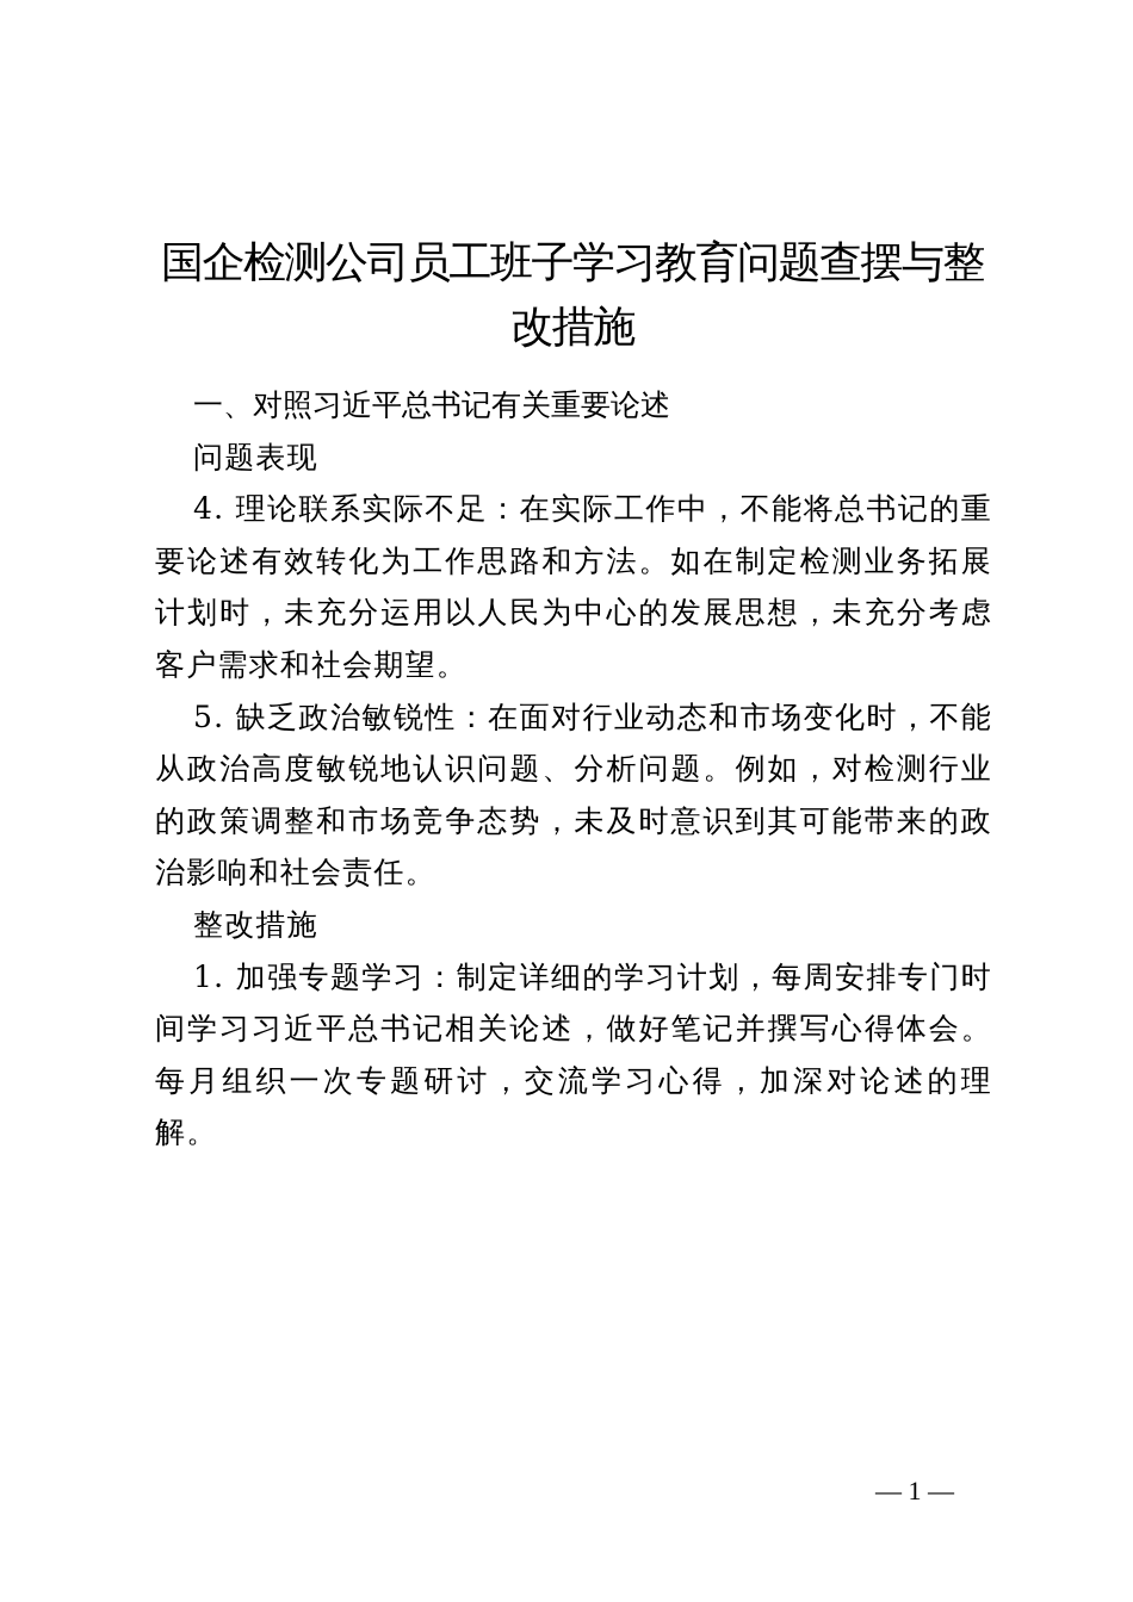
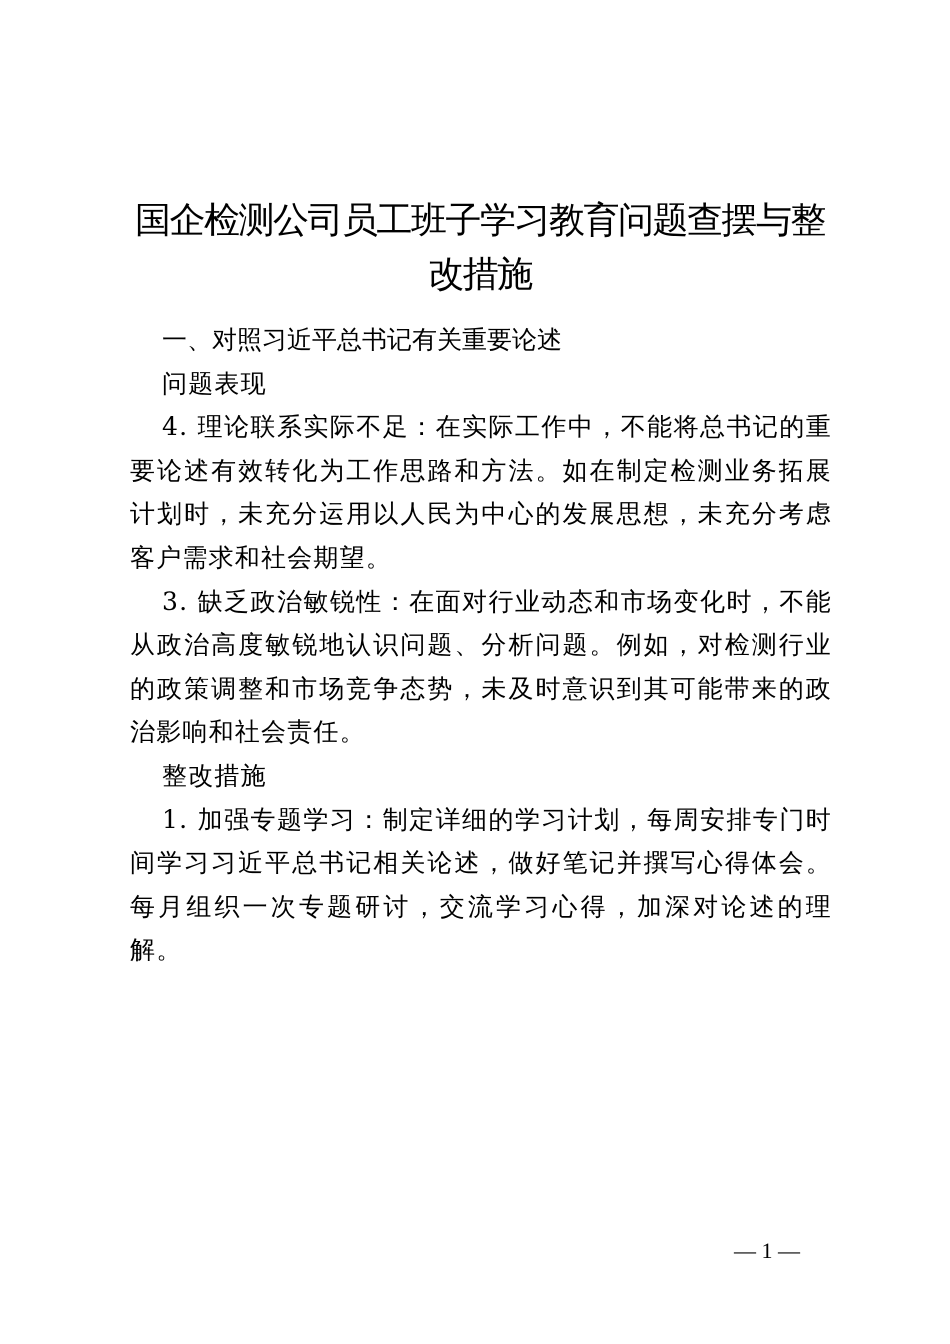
  国企检测公司员工班子学习教育问题查摆与整改措施
  一、对照习近平总书记有关重要论述
  问题表现
  4. 理论联系实际不足：在实际工作中，不能将总书记的重要论述有效转化为工作思路和方法。如在制定检测业务拓展计划时，未充分运用以人民为中心的发展思想，未充分考虑客户需求和社会期望。
- 5. 缺乏政治敏锐性：在面对行业动态和市场变化时，不能从政治高度敏锐地认识问题、分析问题。例如，对检测行业的政策调整和市场竞争态势，未及时意识到其可能带来的政治影响和社会责任。
+ 3. 缺乏政治敏锐性：在面对行业动态和市场变化时，不能从政治高度敏锐地认识问题、分析问题。例如，对检测行业的政策调整和市场竞争态势，未及时意识到其可能带来的政治影响和社会责任。
  整改措施
  1. 加强专题学习：制定详细的学习计划，每周安排专门时间学习习近平总书记相关论述，做好笔记并撰写心得体会。每月组织一次专题研讨，交流学习心得，加深对论述的理解。
  — 1 —
